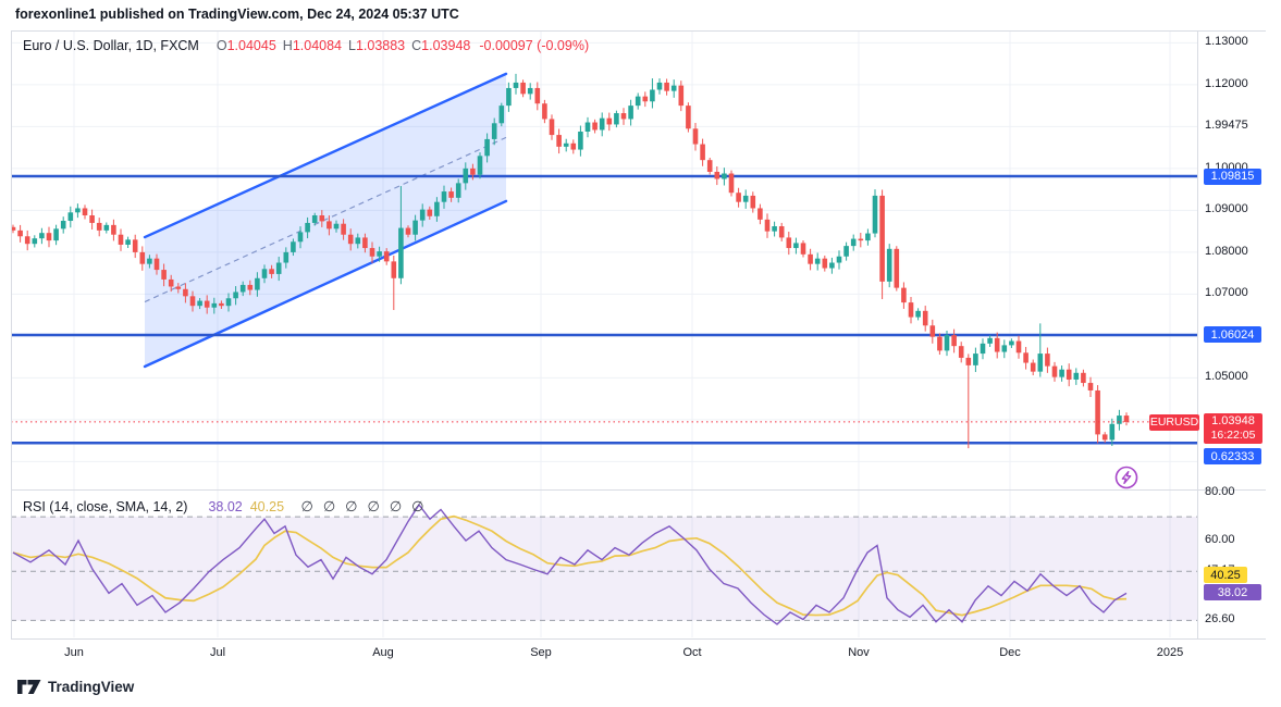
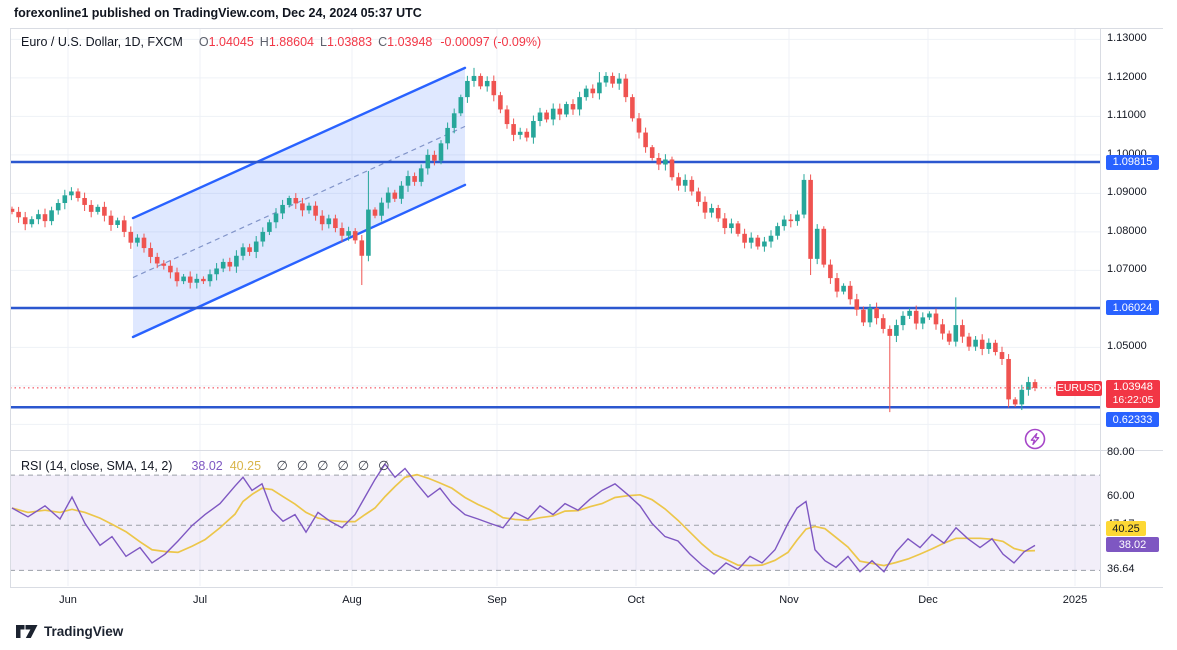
  forexonline1 published on TradingView.com, Dec 24, 2024 05:37 UTC
- Euro / U.S. Dollar, 1D, FXCM O1.04045 H1.04084 L1.03883 C1.03948 -0.00097 (-0.09%)
+ Euro / U.S. Dollar, 1D, FXCM O1.04045 H1.88604 L1.03883 C1.03948 -0.00097 (-0.09%)
  RSI (14, close, SMA, 14, 2) 38.02 40.25 ∅ ∅ ∅ ∅ ∅ ∅
  1.13000
  1.12000
- 1.99475
+ 1.11000
  1.10000
  1.09000
  1.08000
  1.07000
  1.05000
  80.00
  60.00
- 26.60
+ 36.64
  1.09815
  1.06024
  0.62333
  38.02
  40.25
  EURUSD
  1.03948
  16:22:05
  Jun
  Jul
  Aug
  Sep
  Oct
  Nov
  Dec
  2025
  TradingView
